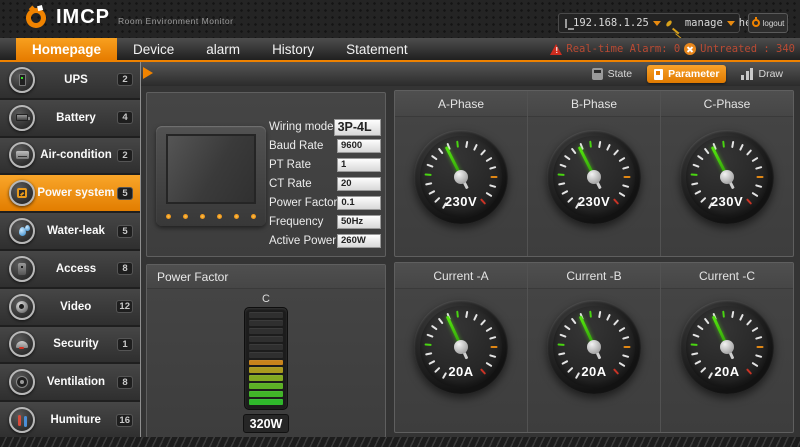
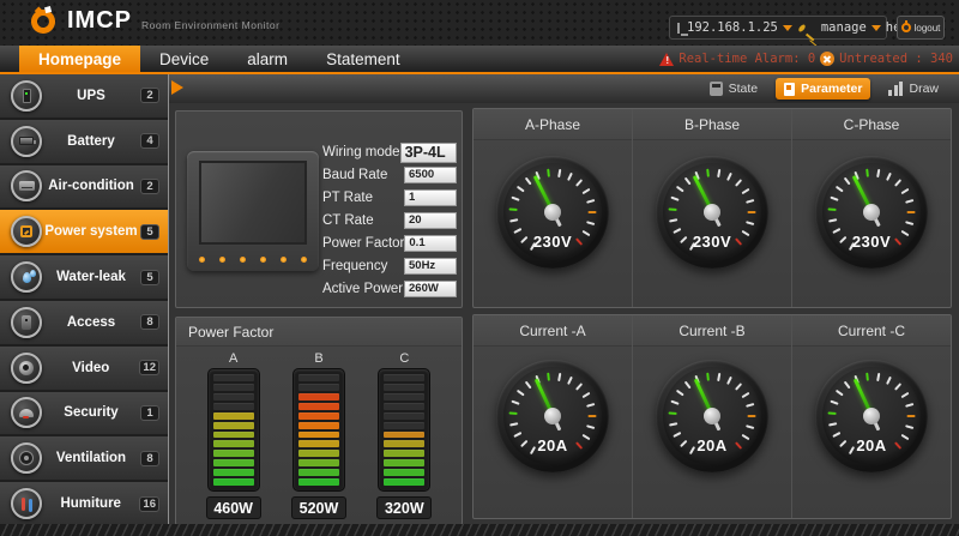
  IMCP
  Room Environment Monitor
  192.168.1.25
  manage
  logout
  Homepage
  Device
  alarm
- History
  Statement
  !
  Real-time Alarm: 0
  Untreated : 340
  State
  Parameter
  Draw
  UPS
  2
  Battery
  4
  Air-condition
  2
  Power system
  5
  Water-leak
  5
  Access
  8
  Video
  12
  Security
  1
  Ventilation
  8
  Humiture
  16
  Wiring mode
  3P-4L
  Baud Rate
- 9600
+ 6500
  PT Rate
  1
  CT Rate
  20
  Power Factor
  0.1
  Frequency
  50Hz
  Active Power
  260W
  A-Phase
  230V
  B-Phase
  230V
  C-Phase
  230V
  Power Factor
+ A
+ 460W
+ B
+ 520W
  C
  320W
  Current -A
  20A
  Current -B
  20A
  Current -C
  20A
